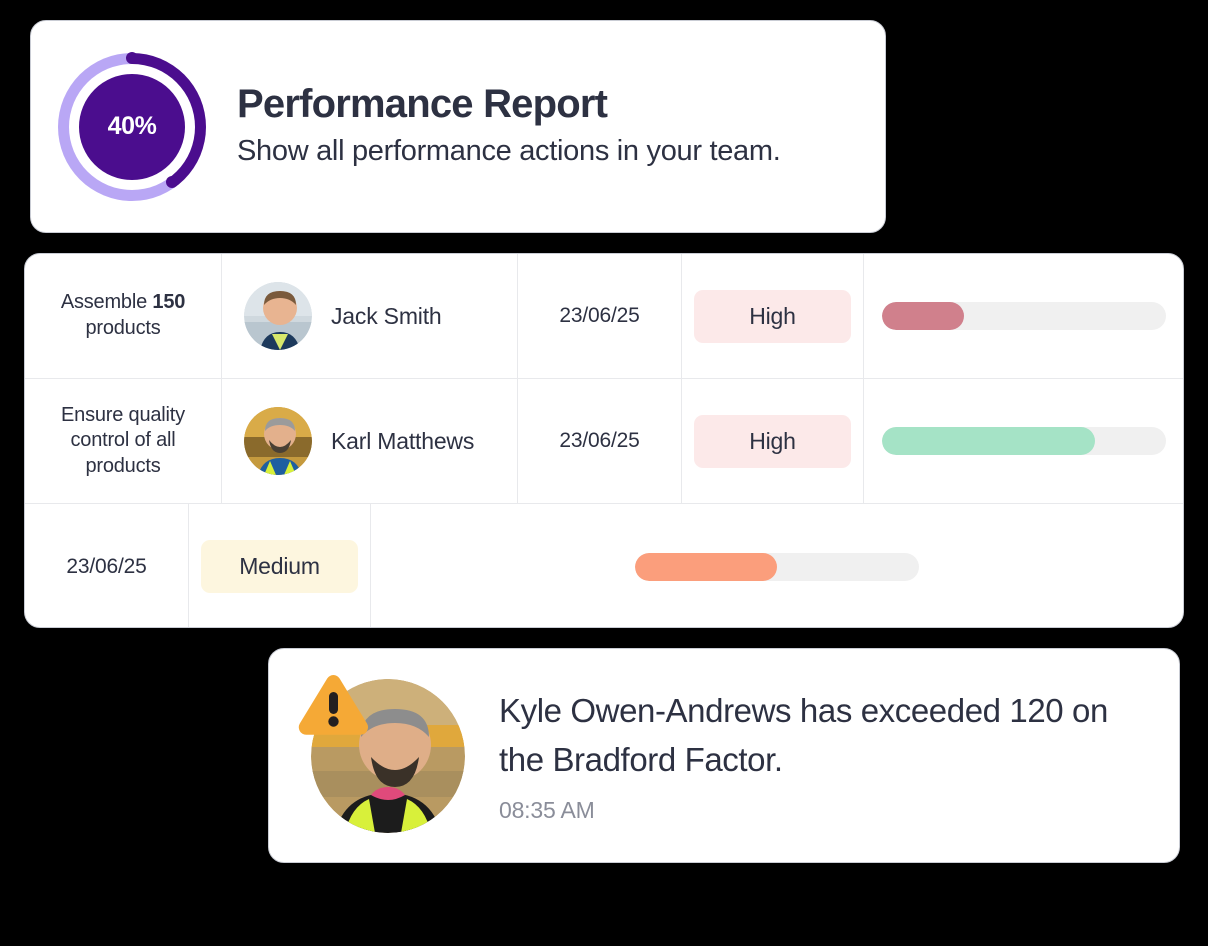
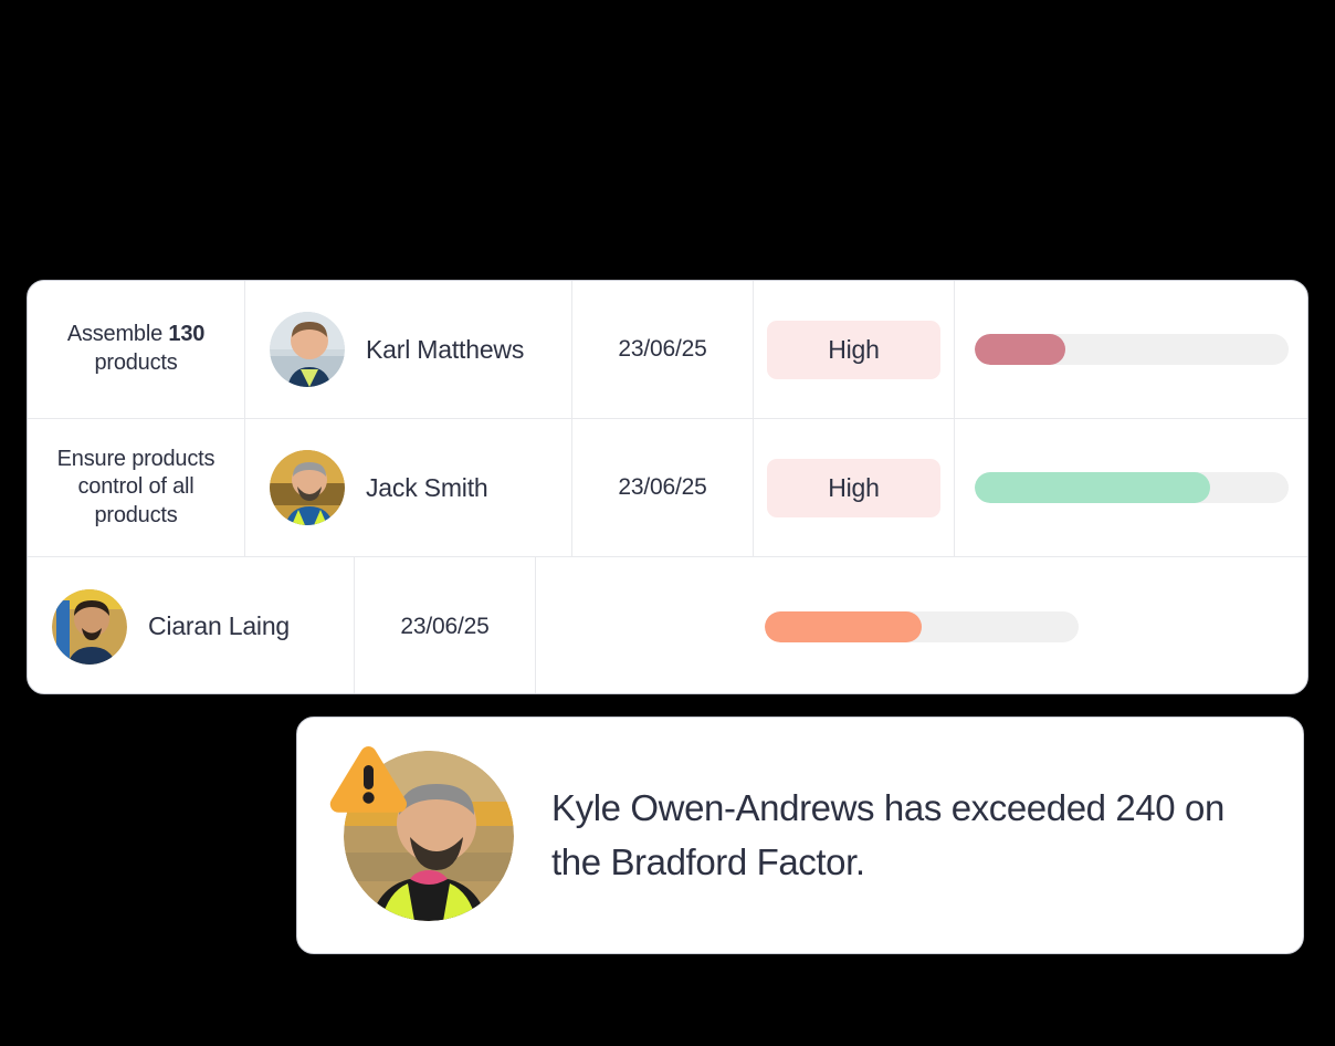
- 40%
- Performance Report
- Show all performance actions in your team.
- Assemble 150 products
+ Assemble 130 products
- Jack Smith
+ Karl Matthews
  23/06/25
  High
- Ensure quality control of all products
+ Ensure products control of all products
- Karl Matthews
+ Jack Smith
  23/06/25
  High
+ Ciaran Laing
  23/06/25
- Medium
- Kyle Owen-Andrews has exceeded 120 on the Bradford Factor.
+ Kyle Owen-Andrews has exceeded 240 on the Bradford Factor.
- 08:35 AM
